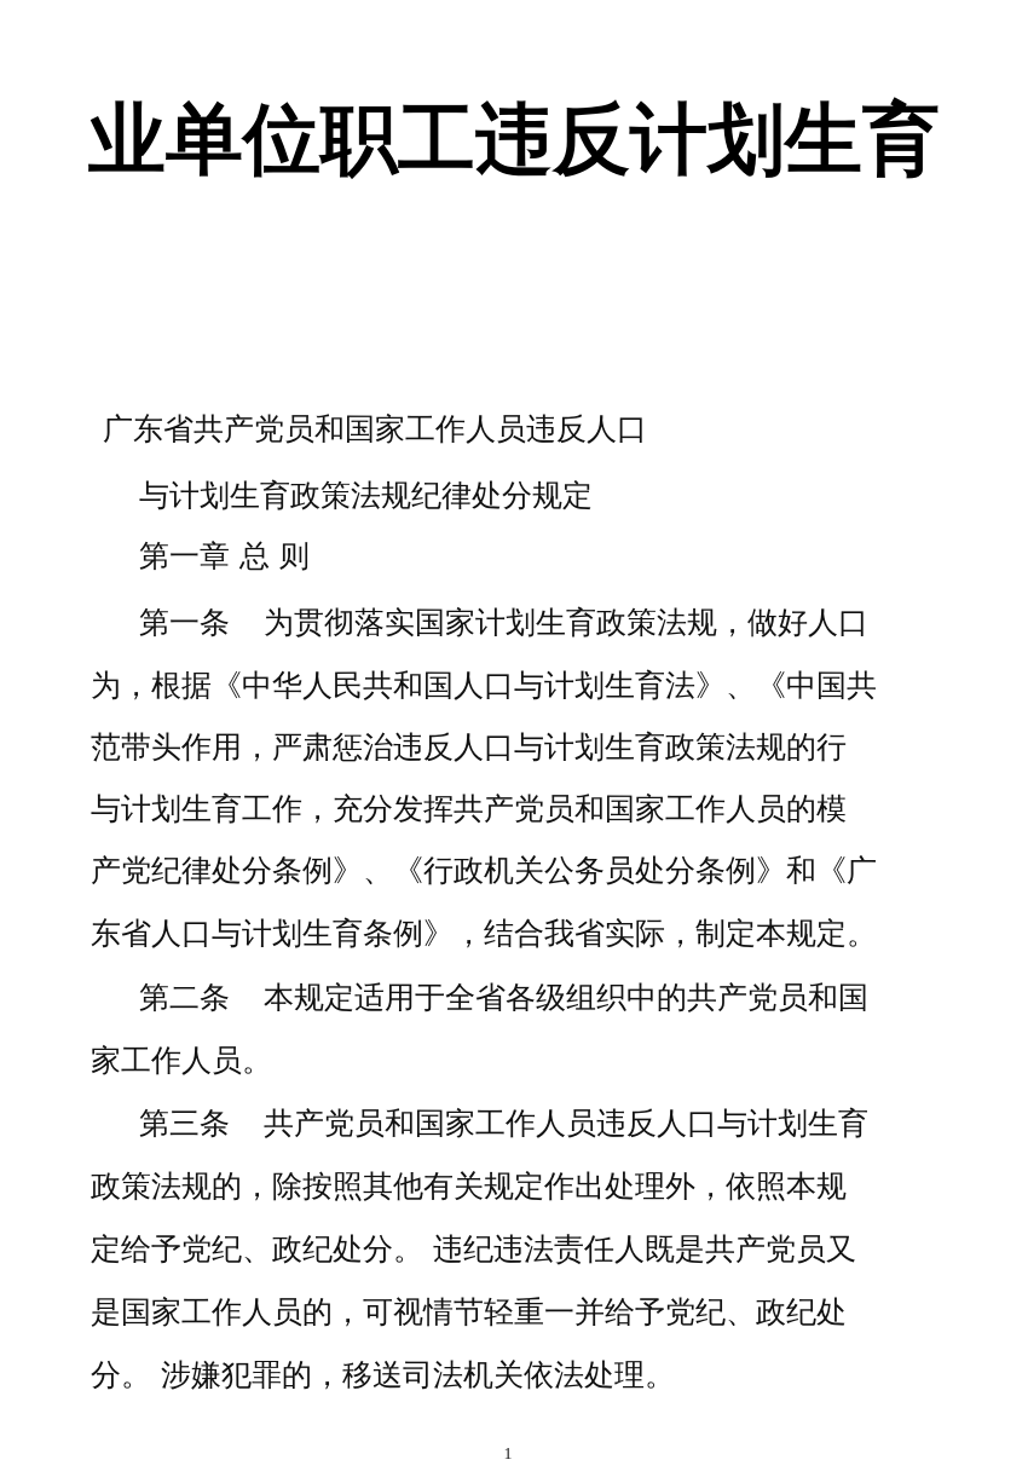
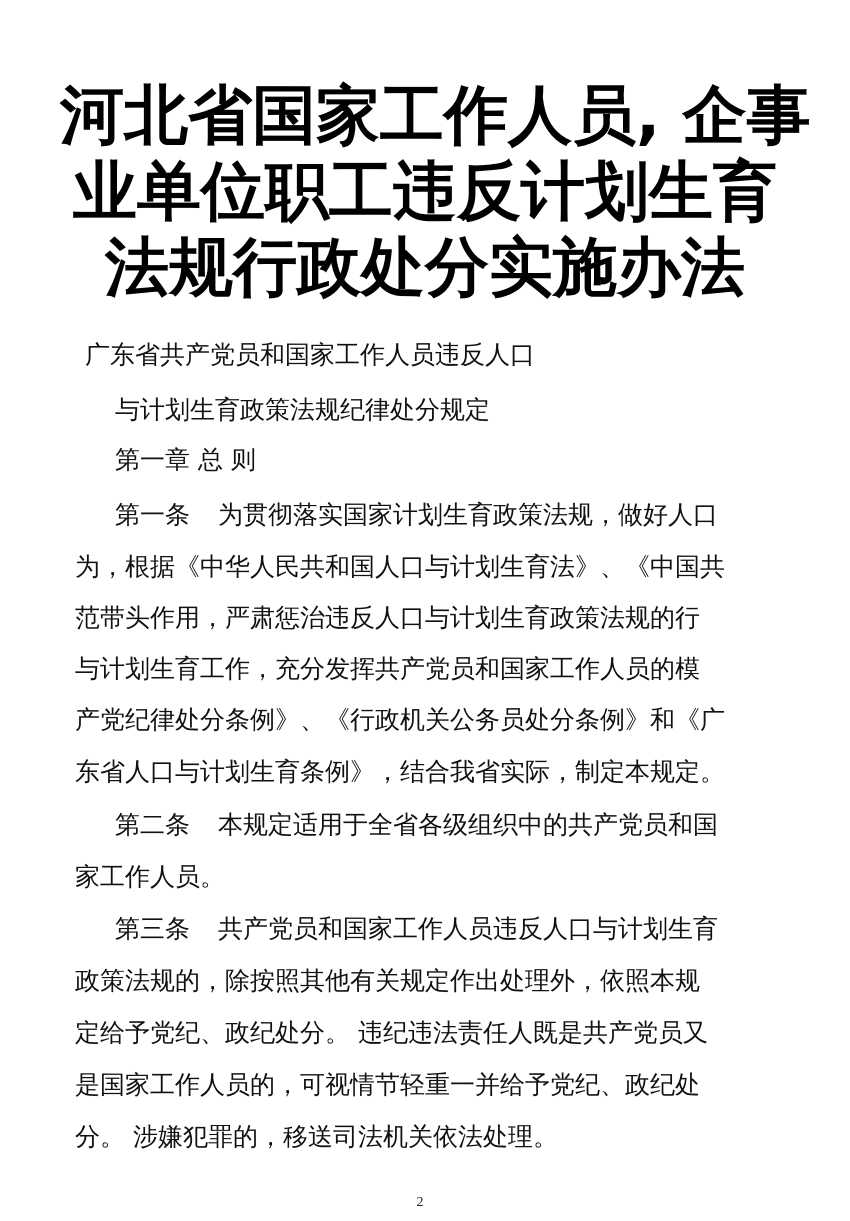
+ 河北省国家工作人员, 企事
  业单位职工违反计划生育
+ 法规行政处分实施办法
  广东省共产党员和国家工作人员违反人口
  与计划生育政策法规纪律处分规定
  第一章 总 则
  第一条 为贯彻落实国家计划生育政策法规，做好人口
  为，根据《中华人民共和国人口与计划生育法》、《中国共
  范带头作用，严肃惩治违反人口与计划生育政策法规的行
  与计划生育工作，充分发挥共产党员和国家工作人员的模
  产党纪律处分条例》、《行政机关公务员处分条例》和《广
  东省人口与计划生育条例》，结合我省实际，制定本规定。
  第二条 本规定适用于全省各级组织中的共产党员和国
  家工作人员。
  第三条 共产党员和国家工作人员违反人口与计划生育
  政策法规的，除按照其他有关规定作出处理外，依照本规
  定给予党纪、政纪处分。 违纪违法责任人既是共产党员又
  是国家工作人员的，可视情节轻重一并给予党纪、政纪处
  分。 涉嫌犯罪的，移送司法机关依法处理。
- 1
+ 2
